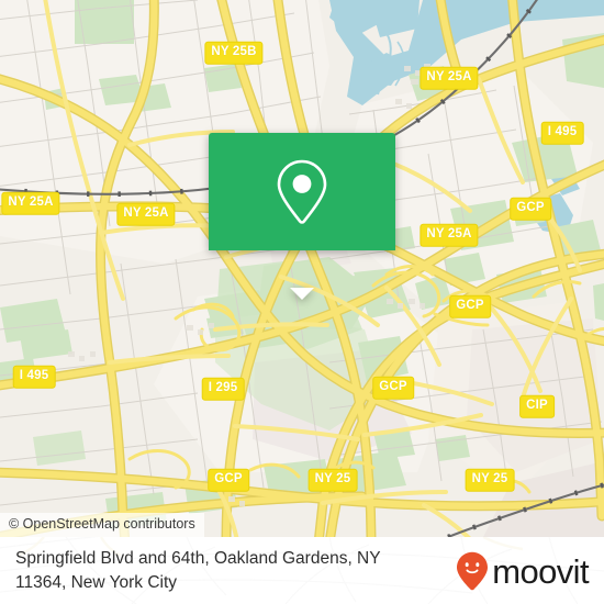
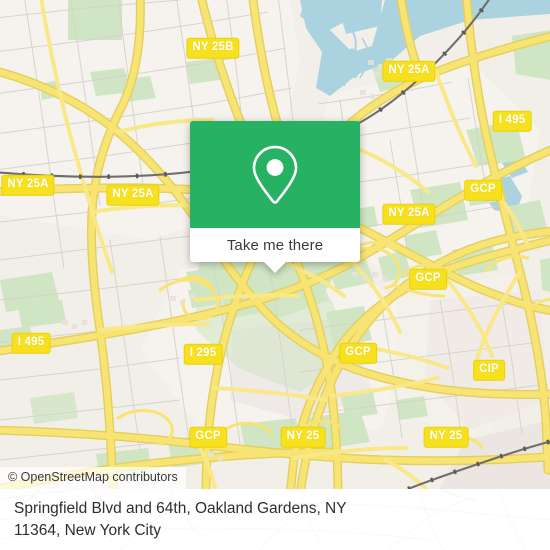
  NY 25B
  NY 25A
  I 495
  NY 25A
  NY 25A
  NY 25A
  GCP
  GCP
  I 495
  I 295
  GCP
  CIP
  GCP
  NY 25
  NY 25
+ Take me there
  © OpenStreetMap contributors
  Springfield Blvd and 64th, Oakland Gardens, NY 11364, New York City
- moovit
